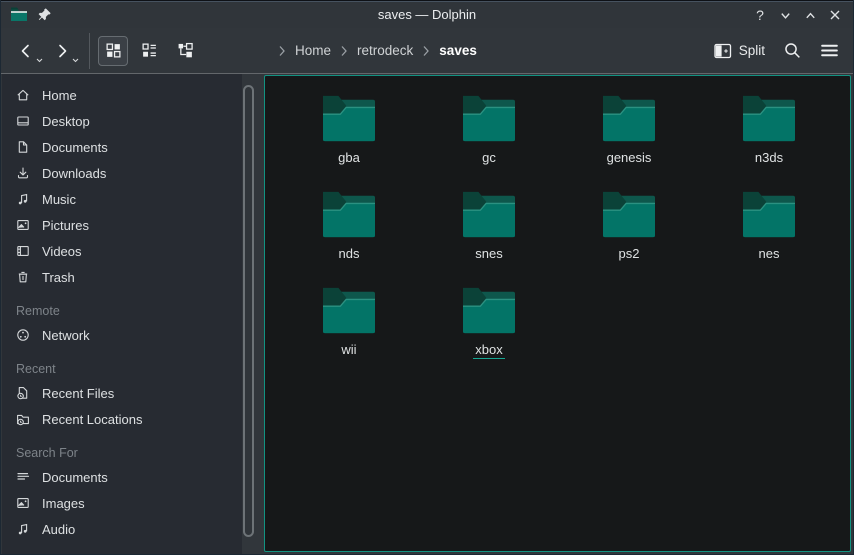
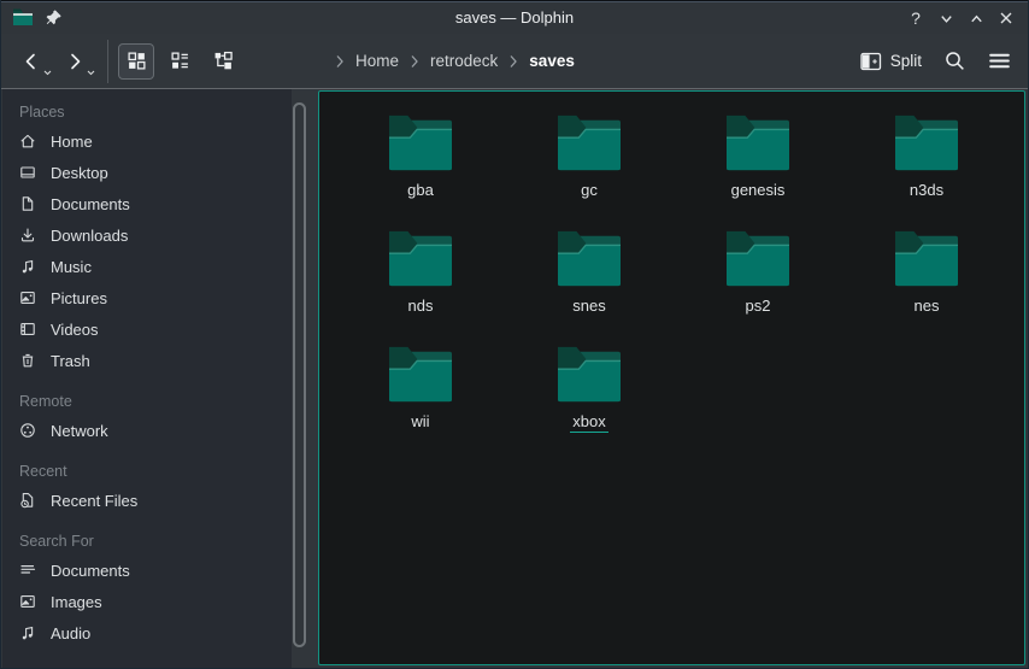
  saves — Dolphin
  ?
  Home
  retrodeck
  saves
  Split
+ Places
  Home
  Desktop
  Documents
  Downloads
  Music
  Pictures
  Videos
  Trash
  Remote
  Network
  Recent
  Recent Files
- Recent Locations
  Search For
  Documents
  Images
  Audio
  gba
  gc
  genesis
  n3ds
  nds
  snes
  ps2
  nes
  wii
  xbox
